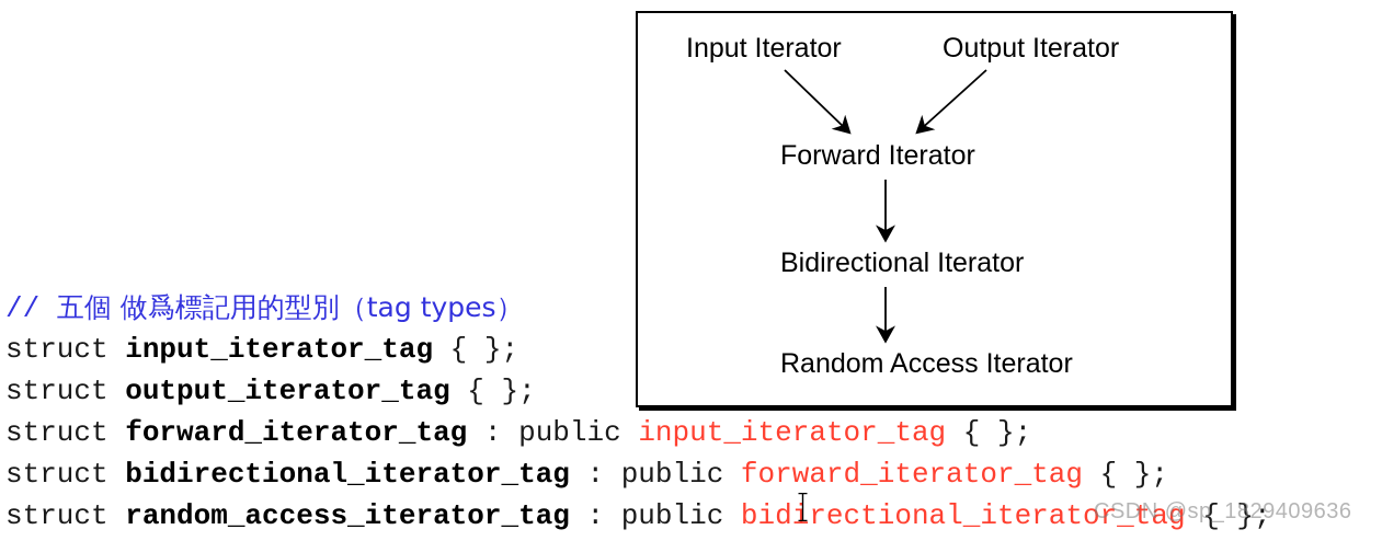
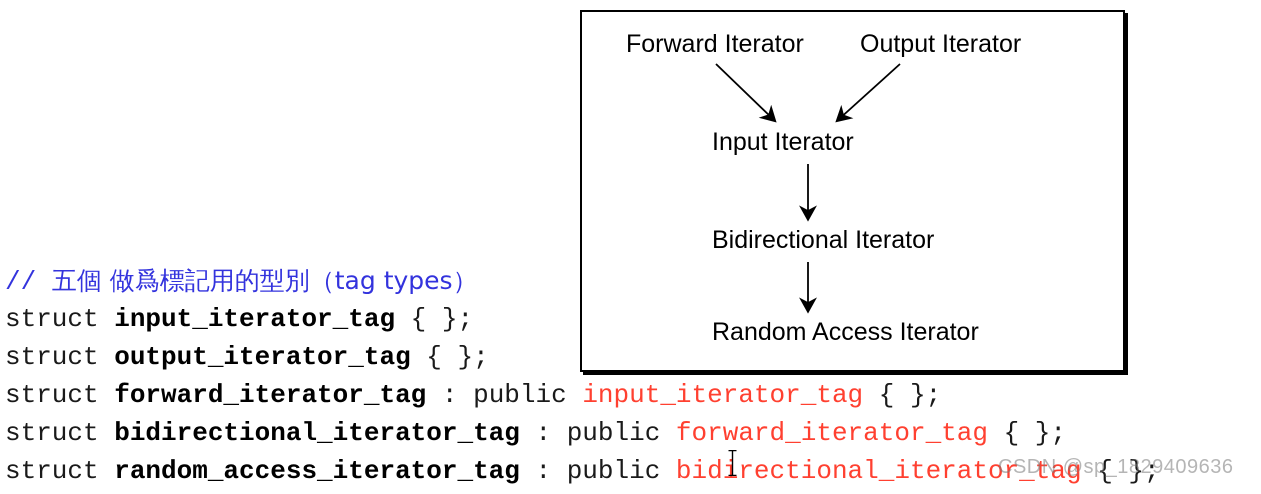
- Input Iterator
+ Forward Iterator
  Output Iterator
- Forward Iterator
+ Input Iterator
  Bidirectional Iterator
  Random Access Iterator
  // 五個 做爲標記用的型別（tag types）
  struct input_iterator_tag { };
  struct output_iterator_tag { };
  struct forward_iterator_tag : public input_iterator_tag { };
  struct bidirectional_iterator_tag : public forward_iterator_tag { };
  struct random_access_iterator_tag : public bidirectional_iterator_tag { };
  CSDN @sp_1829409636
